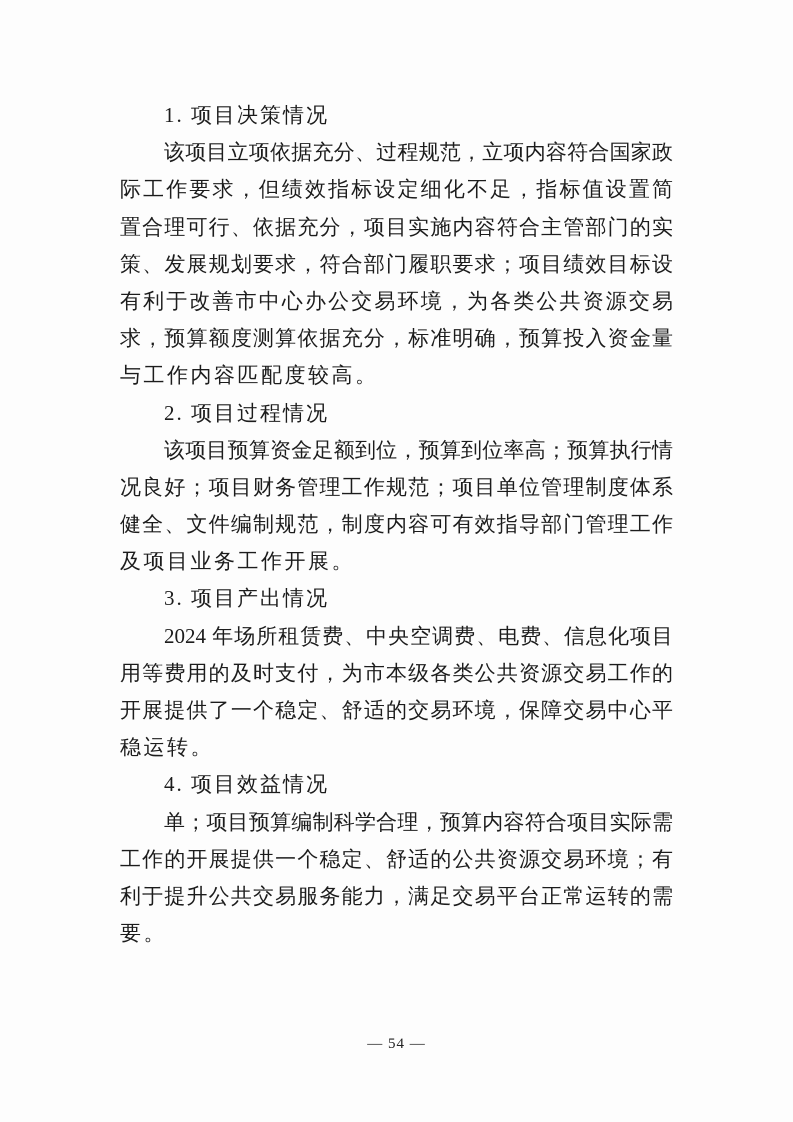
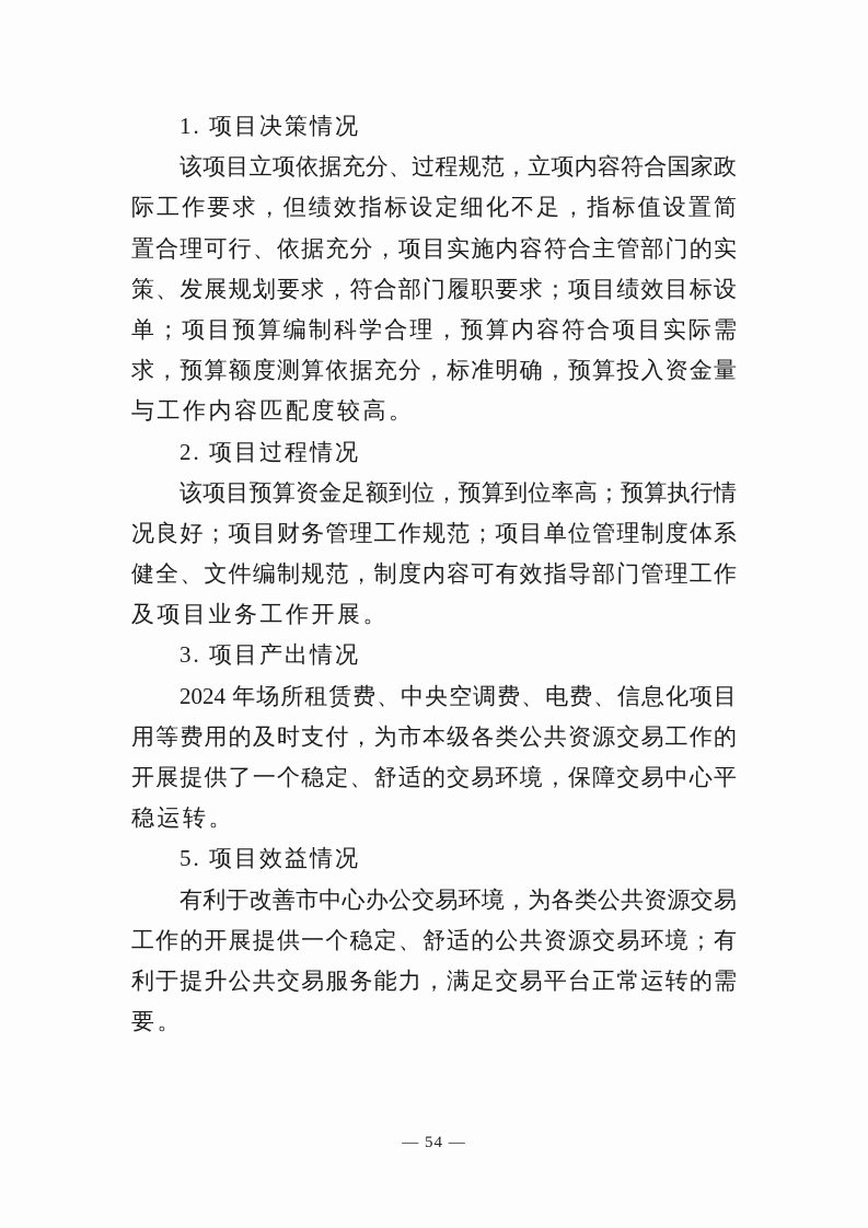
  1. 项目决策情况
  该项目立项依据充分、过程规范，立项内容符合国家政
  际工作要求，但绩效指标设定细化不足，指标值设置简
  置合理可行、依据充分，项目实施内容符合主管部门的实
  策、发展规划要求，符合部门履职要求；项目绩效目标设
- 有利于改善市中心办公交易环境，为各类公共资源交易
+ 单；项目预算编制科学合理，预算内容符合项目实际需
  求，预算额度测算依据充分，标准明确，预算投入资金量
  与工作内容匹配度较高。
  2. 项目过程情况
  该项目预算资金足额到位，预算到位率高；预算执行情
  况良好；项目财务管理工作规范；项目单位管理制度体系
  健全、文件编制规范，制度内容可有效指导部门管理工作
  及项目业务工作开展。
  3. 项目产出情况
  2024 年场所租赁费、中央空调费、电费、信息化项目
  用等费用的及时支付，为市本级各类公共资源交易工作的
  开展提供了一个稳定、舒适的交易环境，保障交易中心平
  稳运转。
- 4. 项目效益情况
+ 5. 项目效益情况
- 单；项目预算编制科学合理，预算内容符合项目实际需
+ 有利于改善市中心办公交易环境，为各类公共资源交易
  工作的开展提供一个稳定、舒适的公共资源交易环境；有
  利于提升公共交易服务能力，满足交易平台正常运转的需
  要。
  — 54 —
